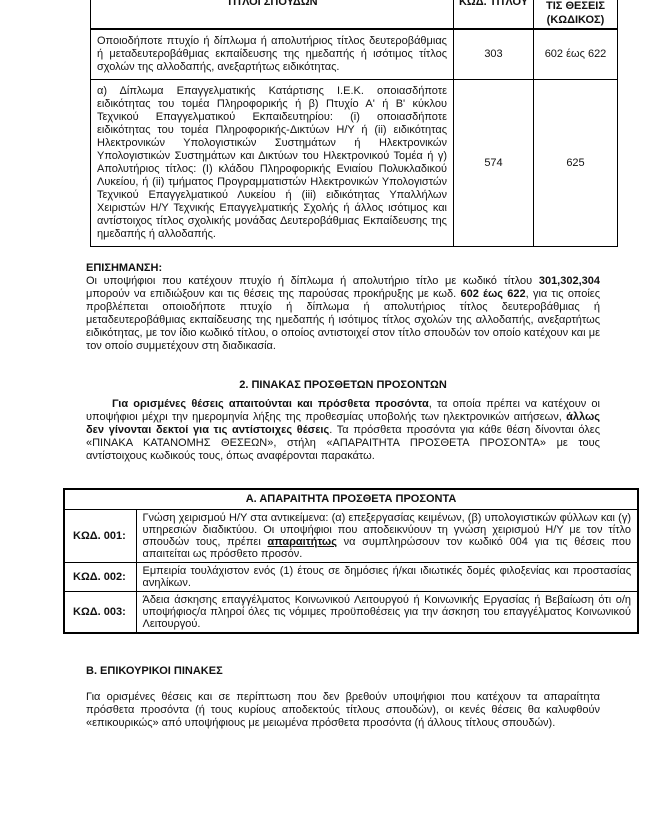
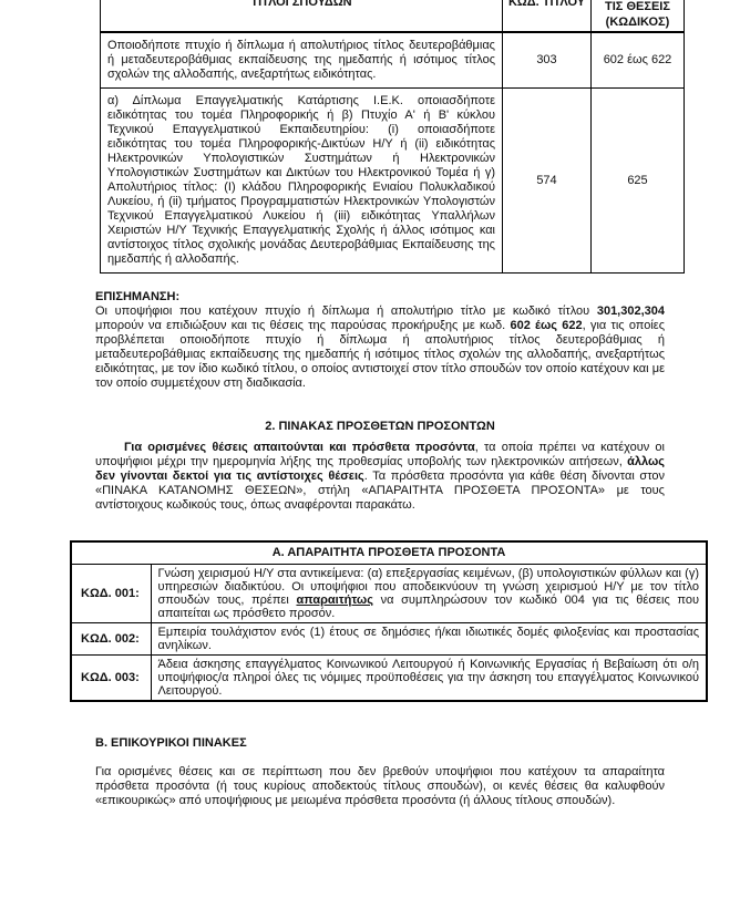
  ΤΙΤΛΟΙ ΣΠΟΥΔΩΝ	ΚΩΔ. ΤΙΤΛΟΥ	ΤΙΣ ΘΕΣΕΙΣ (ΚΩΔΙΚΟΣ)
  Οποιοδήποτε πτυχίο ή δίπλωμα ή απολυτήριος τίτλος δευτεροβάθμιας ή μεταδευτεροβάθμιας εκπαίδευσης της ημεδαπής ή ισότιμος τίτλος σχολών της αλλοδαπής, ανεξαρτήτως ειδικότητας.	303	602 έως 622
  α) Δίπλωμα Επαγγελματικής Κατάρτισης Ι.Ε.Κ. οποιασδήποτε ειδικότητας του τομέα Πληροφορικής ή β) Πτυχίο Α' ή Β' κύκλου Τεχνικού Επαγγελματικού Εκπαιδευτηρίου: (i) οποιασδήποτε ειδικότητας του τομέα Πληροφορικής-Δικτύων Η/Υ ή (ii) ειδικότητας Ηλεκτρονικών Υπολογιστικών Συστημάτων ή Ηλεκτρονικών Υπολογιστικών Συστημάτων και Δικτύων του Ηλεκτρονικού Τομέα ή γ) Απολυτήριος τίτλος: (Ι) κλάδου Πληροφορικής Ενιαίου Πολυκλαδικού Λυκείου, ή (ii) τμήματος Προγραμματιστών Ηλεκτρονικών Υπολογιστών Τεχνικού Επαγγελματικού Λυκείου ή (iii) ειδικότητας Υπαλλήλων Χειριστών Η/Υ Τεχνικής Επαγγελματικής Σχολής ή άλλος ισότιμος και αντίστοιχος τίτλος σχολικής μονάδας Δευτεροβάθμιας Εκπαίδευσης της ημεδαπής ή αλλοδαπής.	574	625
  ΕΠΙΣΗΜΑΝΣΗ:
  Οι υποψήφιοι που κατέχουν πτυχίο ή δίπλωμα ή απολυτήριο τίτλο με κωδικό τίτλου 301,302,304 μπορούν να επιδιώξουν και τις θέσεις της παρούσας προκήρυξης με κωδ. 602 έως 622, για τις οποίες προβλέπεται οποιοδήποτε πτυχίο ή δίπλωμα ή απολυτήριος τίτλος δευτεροβάθμιας ή μεταδευτεροβάθμιας εκπαίδευσης της ημεδαπής ή ισότιμος τίτλος σχολών της αλλοδαπής, ανεξαρτήτως ειδικότητας, με τον ίδιο κωδικό τίτλου, ο οποίος αντιστοιχεί στον τίτλο σπουδών τον οποίο κατέχουν και με τον οποίο συμμετέχουν στη διαδικασία.
  2. ΠΙΝΑΚΑΣ ΠΡΟΣΘΕΤΩΝ ΠΡΟΣΟΝΤΩΝ
- Για ορισμένες θέσεις απαιτούνται και πρόσθετα προσόντα, τα οποία πρέπει να κατέχουν οι υποψήφιοι μέχρι την ημερομηνία λήξης της προθεσμίας υποβολής των ηλεκτρονικών αιτήσεων, άλλως δεν γίνονται δεκτοί για τις αντίστοιχες θέσεις. Τα πρόσθετα προσόντα για κάθε θέση δίνονται όλες «ΠΙΝΑΚΑ ΚΑΤΑΝΟΜΗΣ ΘΕΣΕΩΝ», στήλη «ΑΠΑΡΑΙΤΗΤΑ ΠΡΟΣΘΕΤΑ ΠΡΟΣΟΝΤΑ» με τους αντίστοιχους κωδικούς τους, όπως αναφέρονται παρακάτω.
+ Για ορισμένες θέσεις απαιτούνται και πρόσθετα προσόντα, τα οποία πρέπει να κατέχουν οι υποψήφιοι μέχρι την ημερομηνία λήξης της προθεσμίας υποβολής των ηλεκτρονικών αιτήσεων, άλλως δεν γίνονται δεκτοί για τις αντίστοιχες θέσεις. Τα πρόσθετα προσόντα για κάθε θέση δίνονται στον «ΠΙΝΑΚΑ ΚΑΤΑΝΟΜΗΣ ΘΕΣΕΩΝ», στήλη «ΑΠΑΡΑΙΤΗΤΑ ΠΡΟΣΘΕΤΑ ΠΡΟΣΟΝΤΑ» με τους αντίστοιχους κωδικούς τους, όπως αναφέρονται παρακάτω.
  Α. ΑΠΑΡΑΙΤΗΤΑ ΠΡΟΣΘΕΤΑ ΠΡΟΣΟΝΤΑ
  ΚΩΔ. 001:	Γνώση χειρισμού Η/Υ στα αντικείμενα: (α) επεξεργασίας κειμένων, (β) υπολογιστικών φύλλων και (γ) υπηρεσιών διαδικτύου. Οι υποψήφιοι που αποδεικνύουν τη γνώση χειρισμού Η/Υ με τον τίτλο σπουδών τους, πρέπει απαραιτήτως να συμπληρώσουν τον κωδικό 004 για τις θέσεις που απαιτείται ως πρόσθετο προσόν.
  ΚΩΔ. 002:	Εμπειρία τουλάχιστον ενός (1) έτους σε δημόσιες ή/και ιδιωτικές δομές φιλοξενίας και προστασίας ανηλίκων.
  ΚΩΔ. 003:	Άδεια άσκησης επαγγέλματος Κοινωνικού Λειτουργού ή Κοινωνικής Εργασίας ή Βεβαίωση ότι ο/η υποψήφιος/α πληροί όλες τις νόμιμες προϋποθέσεις για την άσκηση του επαγγέλματος Κοινωνικού Λειτουργού.
  Β. ΕΠΙΚΟΥΡΙΚΟΙ ΠΙΝΑΚΕΣ
  Για ορισμένες θέσεις και σε περίπτωση που δεν βρεθούν υποψήφιοι που κατέχουν τα απαραίτητα πρόσθετα προσόντα (ή τους κυρίους αποδεκτούς τίτλους σπουδών), οι κενές θέσεις θα καλυφθούν «επικουρικώς» από υποψήφιους με μειωμένα πρόσθετα προσόντα (ή άλλους τίτλους σπουδών).
